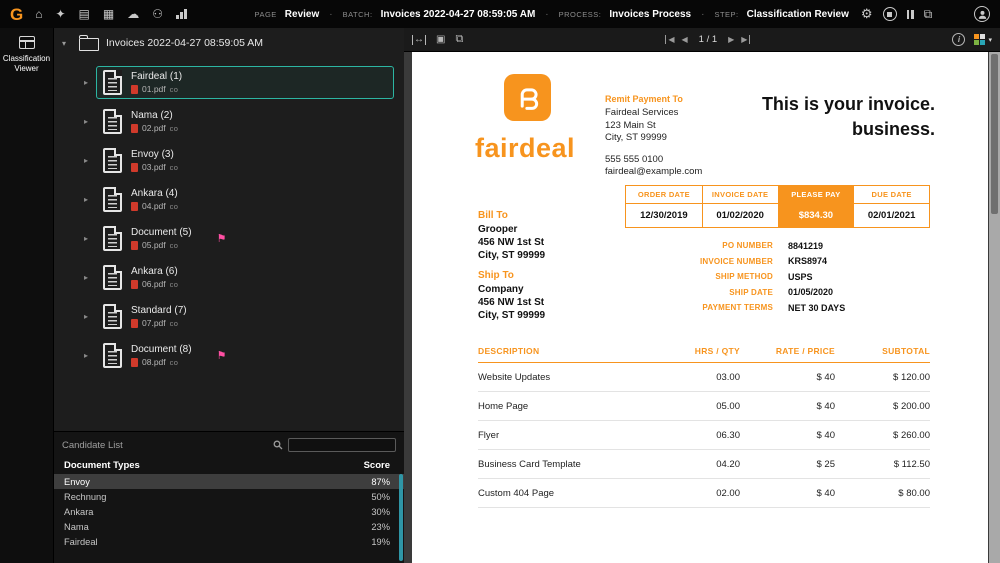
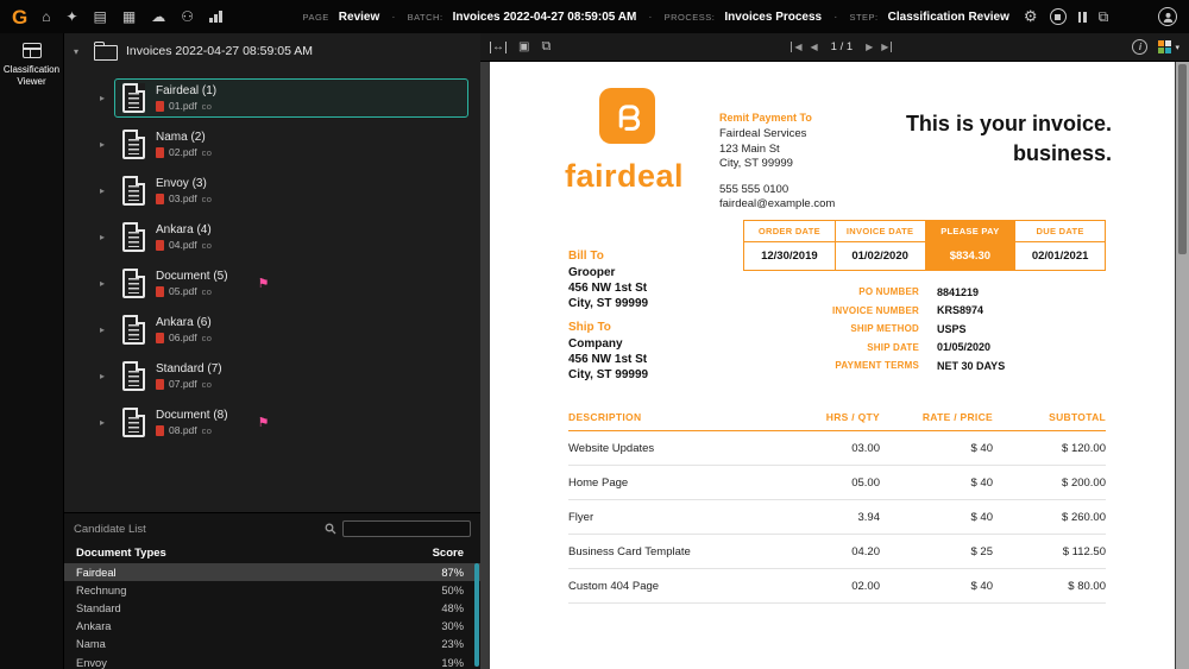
  G
  ⌂
  ✦
  ▤
  ▦
  ☁
  ⚇
  PAGE
  Review
  ·
  BATCH:
  Invoices 2022-04-27 08:59:05 AM
  ·
  PROCESS:
  Invoices Process
  ·
  STEP:
  Classification Review
  ⚙
  ⧉
  Classification Viewer
  ▾
  Invoices 2022-04-27 08:59:05 AM
  ▸
  Fairdeal (1)
  01.pdf
  co
  ▸
  Nama (2)
  02.pdf
  co
  ▸
  Envoy (3)
  03.pdf
  co
  ▸
  Ankara (4)
  04.pdf
  co
  ▸
  Document (5)
  05.pdf
  co
  ⚑
  ▸
  Ankara (6)
  06.pdf
  co
  ▸
  Standard (7)
  07.pdf
  co
  ▸
  Document (8)
  08.pdf
  co
  ⚑
  Candidate List
  Document Types
  Score
- Envoy
+ Fairdeal
  87%
  Rechnung
  50%
+ Standard
+ 48%
  Ankara
  30%
  Nama
  23%
- Fairdeal
+ Envoy
  19%
  ↔
  ▣
  ⧉
  ◀
  ◀
  1 / 1
  ▶
  ▶
  i
  fairdeal
  Remit Payment To
  Fairdeal Services
  123 Main St
  City, ST 99999
  555 555 0100
  fairdeal@example.com
  This is your invoice.
  business.
  ORDER DATE
  INVOICE DATE
  PLEASE PAY
  DUE DATE
  12/30/2019
  01/02/2020
  $834.30
  02/01/2021
  Bill To
  Grooper
  456 NW 1st St
  City, ST 99999
  PO NUMBER
  8841219
  INVOICE NUMBER
  KRS8974
  SHIP METHOD
  USPS
  SHIP DATE
  01/05/2020
  PAYMENT TERMS
  NET 30 DAYS
  Ship To
  Company
  456 NW 1st St
  City, ST 99999
  DESCRIPTION
  HRS / QTY
  RATE / PRICE
  SUBTOTAL
  Website Updates
  03.00
  $ 40
  $ 120.00
  Home Page
  05.00
  $ 40
  $ 200.00
  Flyer
- 06.30
+ 3.94
  $ 40
  $ 260.00
  Business Card Template
  04.20
  $ 25
  $ 112.50
  Custom 404 Page
  02.00
  $ 40
  $ 80.00
